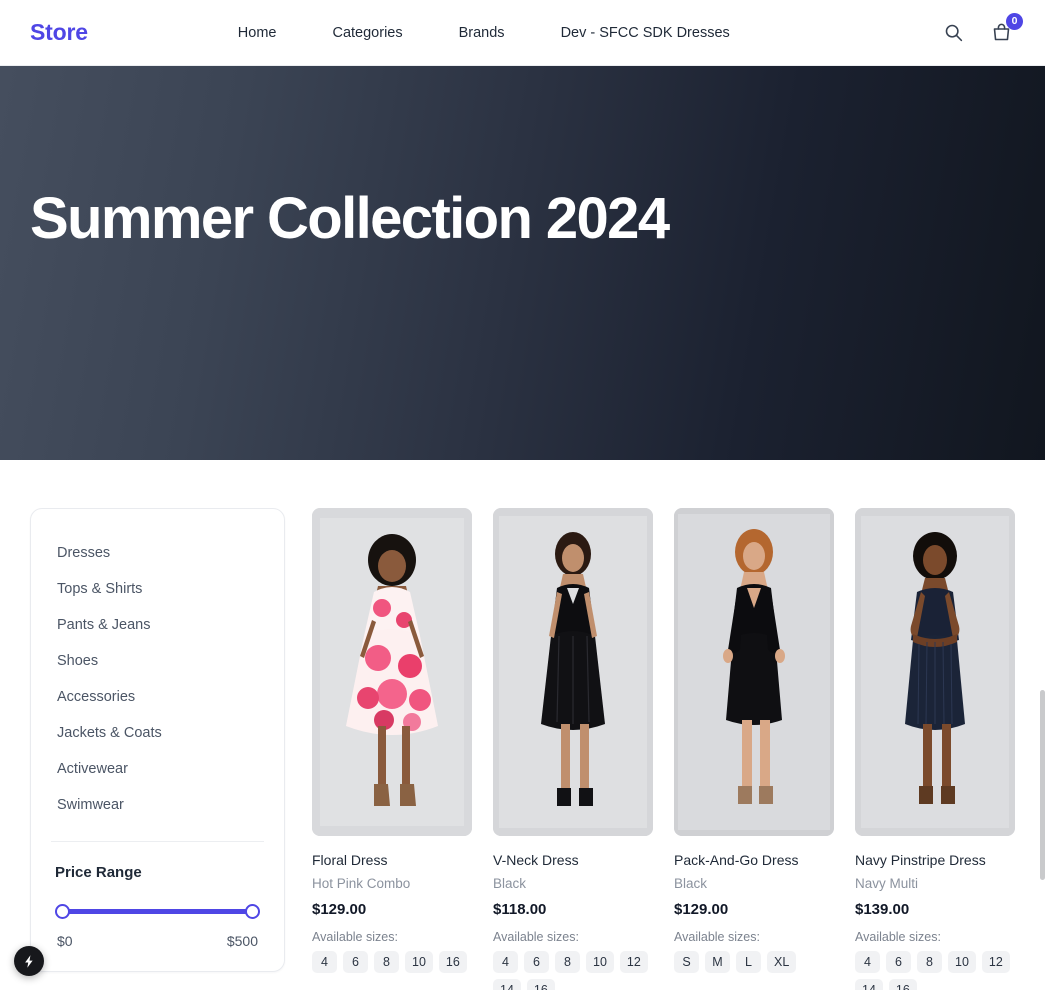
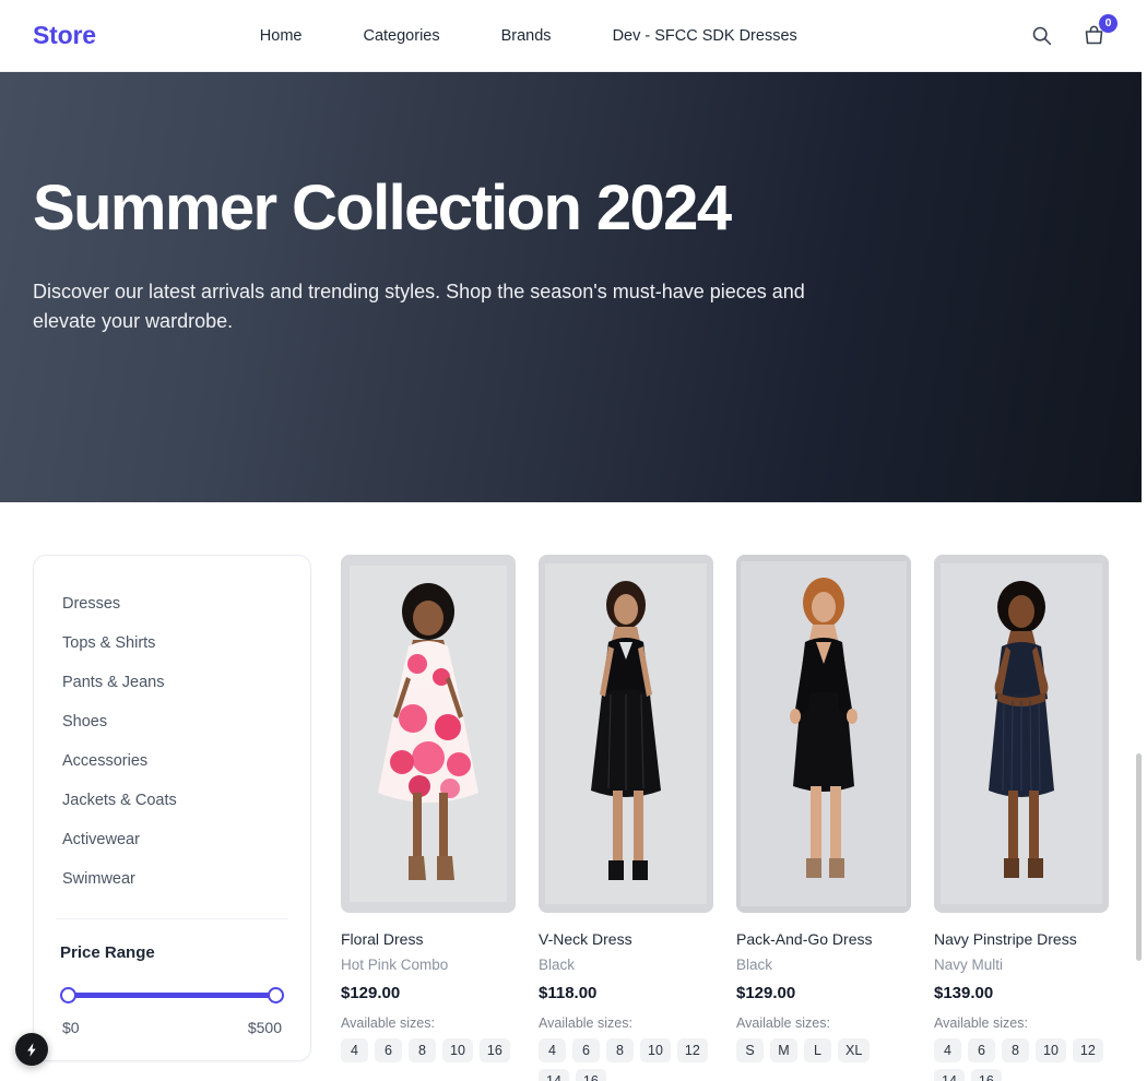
  Store
  Home
  Categories
  Brands
  Dev - SFCC SDK Dresses
  0
  Summer Collection 2024
+ Discover our latest arrivals and trending styles. Shop the season's must-have pieces and elevate your wardrobe.
  Dresses
  Tops & Shirts
  Pants & Jeans
  Shoes
  Accessories
  Jackets & Coats
  Activewear
  Swimwear
  Price Range
  $0
  $500
  Floral Dress
  Hot Pink Combo
  $129.00
  Available sizes:
  4
  6
  8
  10
  16
  V-Neck Dress
  Black
  $118.00
  Available sizes:
  4
  6
  8
  10
  12
  Pack-And-Go Dress
  Black
  $129.00
  Available sizes:
  S
  M
  L
  XL
  Navy Pinstripe Dress
  Navy Multi
  $139.00
  Available sizes:
  4
  6
  8
  10
  12
